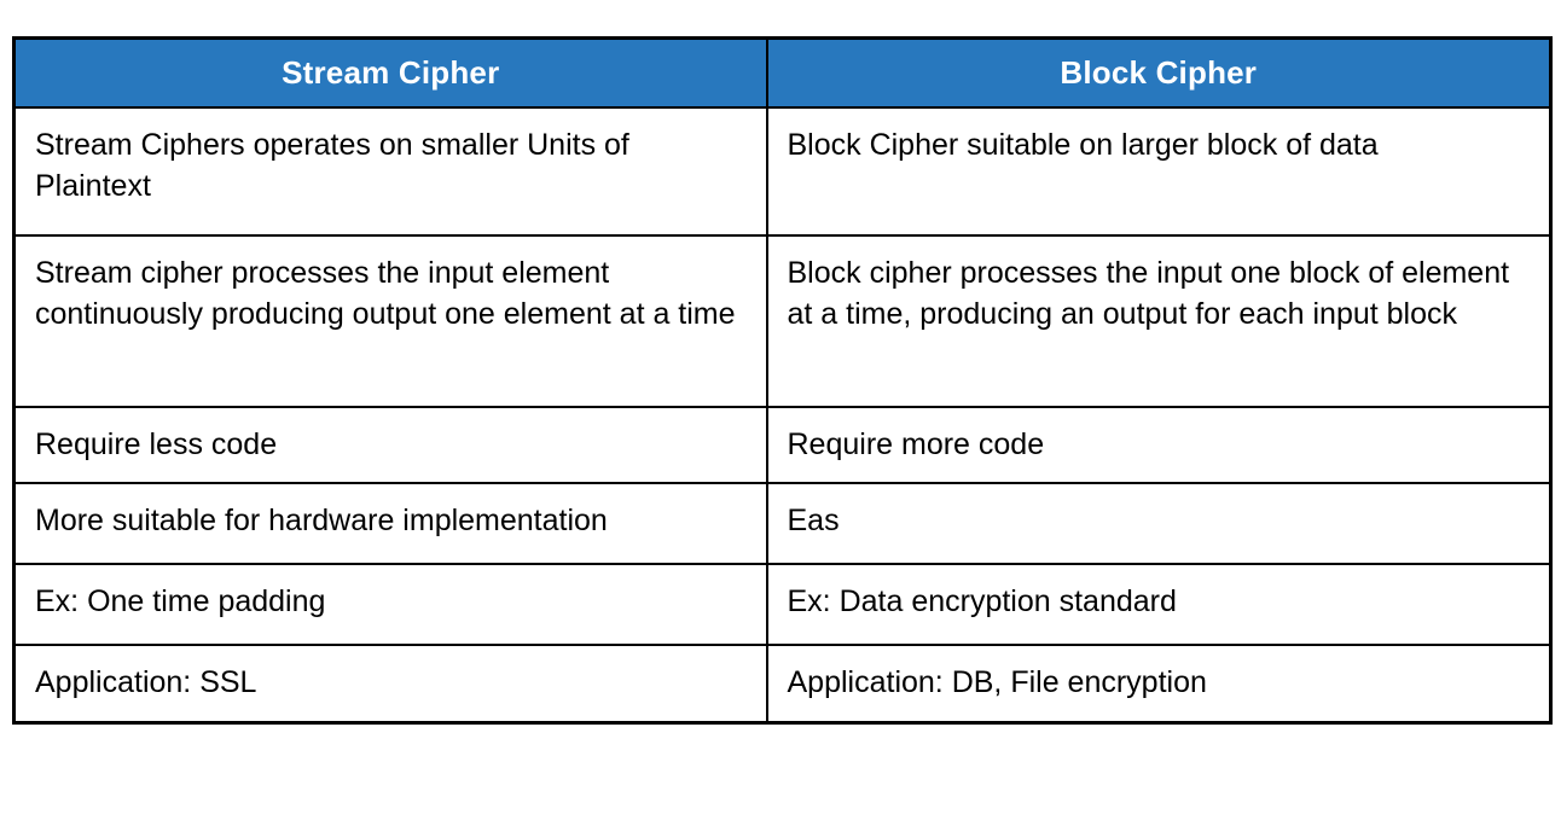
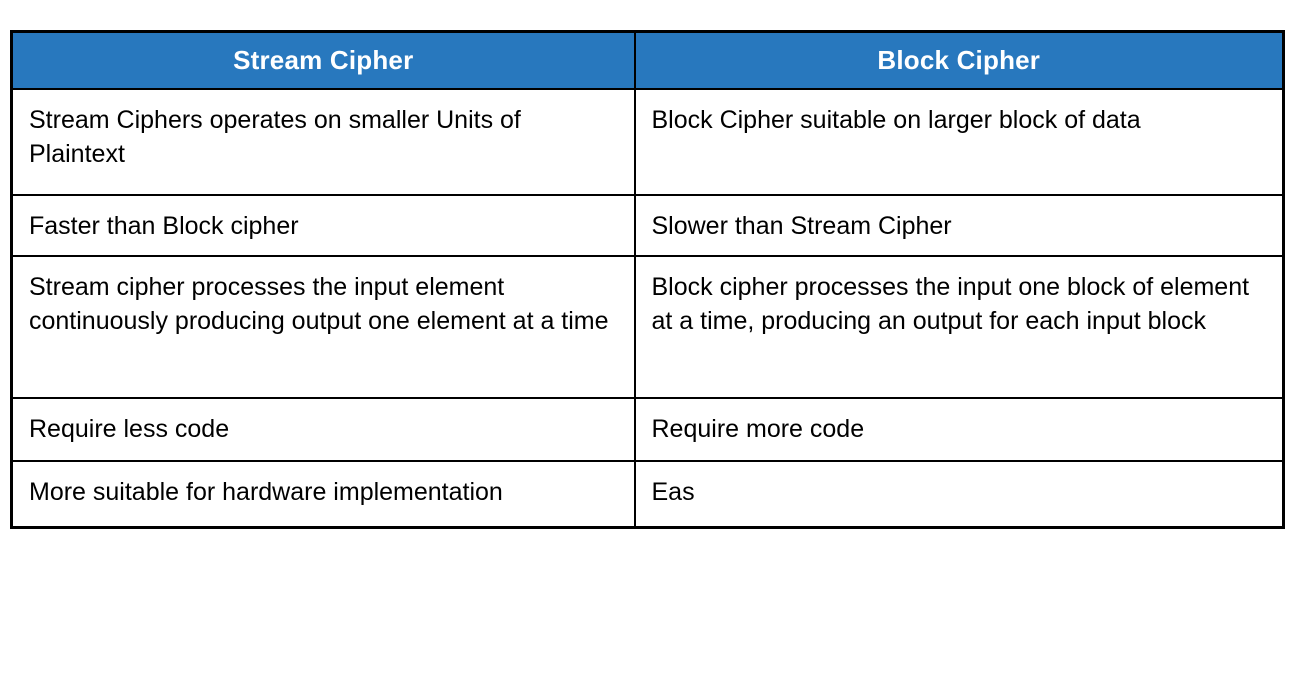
  Stream Cipher	Block Cipher
  Stream Ciphers operates on smaller Units of Plaintext	Block Cipher suitable on larger block of data
+ Faster than Block cipher	Slower than Stream Cipher
  Stream cipher processes the input element continuously producing output one element at a time	Block cipher processes the input one block of element at a time, producing an output for each input block
  Require less code	Require more code
  More suitable for hardware implementation	Eas
- Ex: One time padding	Ex: Data encryption standard
- Application: SSL	Application: DB, File encryption
